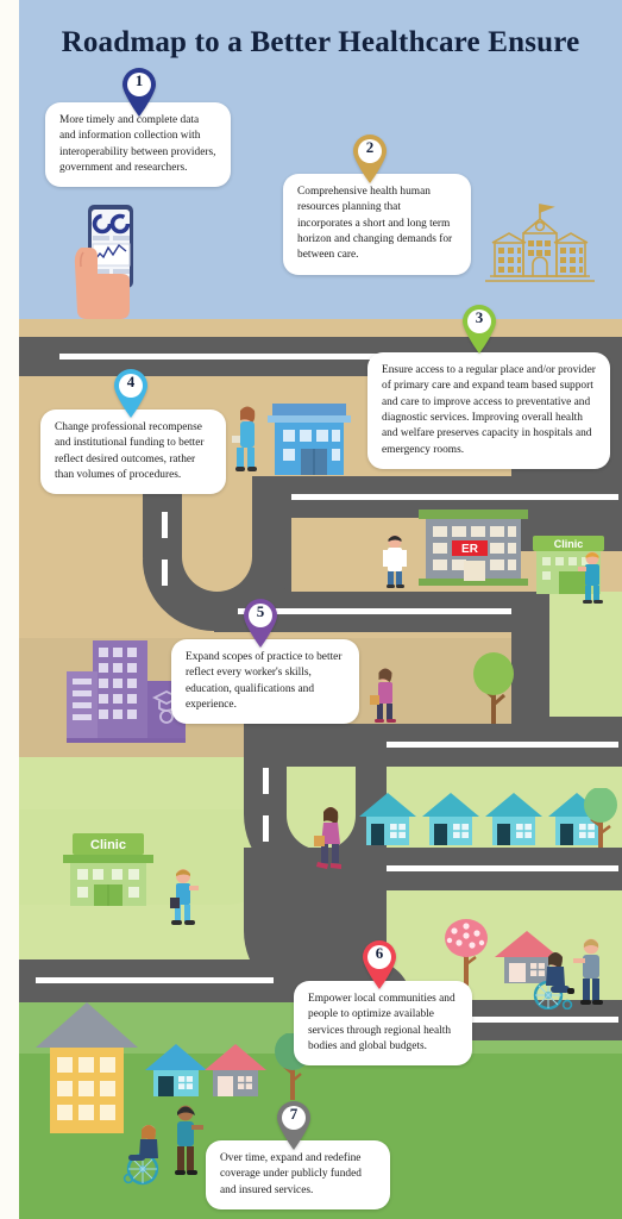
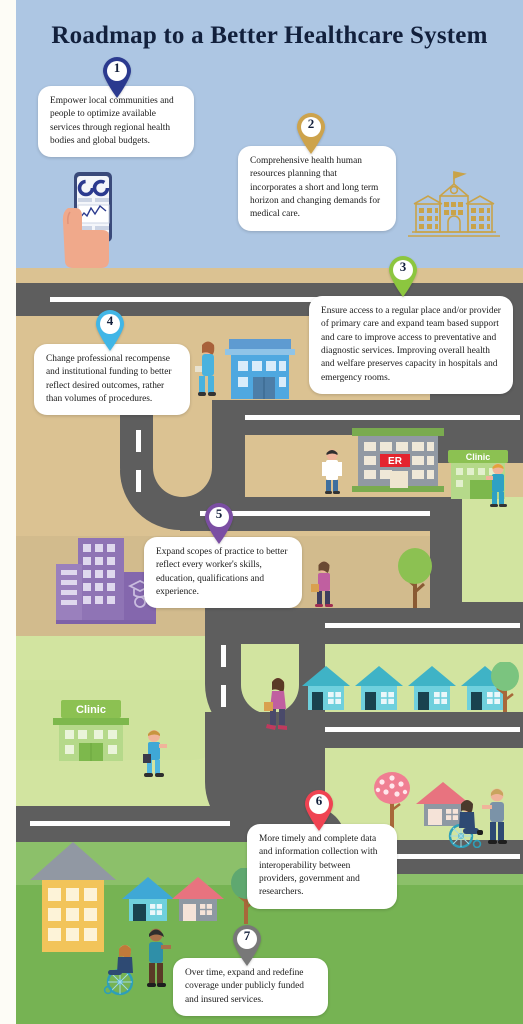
- Roadmap to a Better Healthcare Ensure
+ Roadmap to a Better Healthcare System
  ER
  Clinic
  Clinic
  1
- More timely and complete data and information collection with interoperability between providers, government and researchers.
+ Empower local communities and people to optimize available services through regional health bodies and global budgets.
  2
- Comprehensive health human resources planning that incorporates a short and long term horizon and changing demands for between care.
+ Comprehensive health human resources planning that incorporates a short and long term horizon and changing demands for medical care.
  3
  Ensure access to a regular place and/or provider of primary care and expand team based support and care to improve access to preventative and diagnostic services. Improving overall health and welfare preserves capacity in hospitals and emergency rooms.
  4
  Change professional recompense and institutional funding to better reflect desired outcomes, rather than volumes of procedures.
  5
  Expand scopes of practice to better reflect every worker's skills, education, qualifications and experience.
  6
- Empower local communities and people to optimize available services through regional health bodies and global budgets.
+ More timely and complete data and information collection with interoperability between providers, government and researchers.
  7
  Over time, expand and redefine coverage under publicly funded and insured services.
